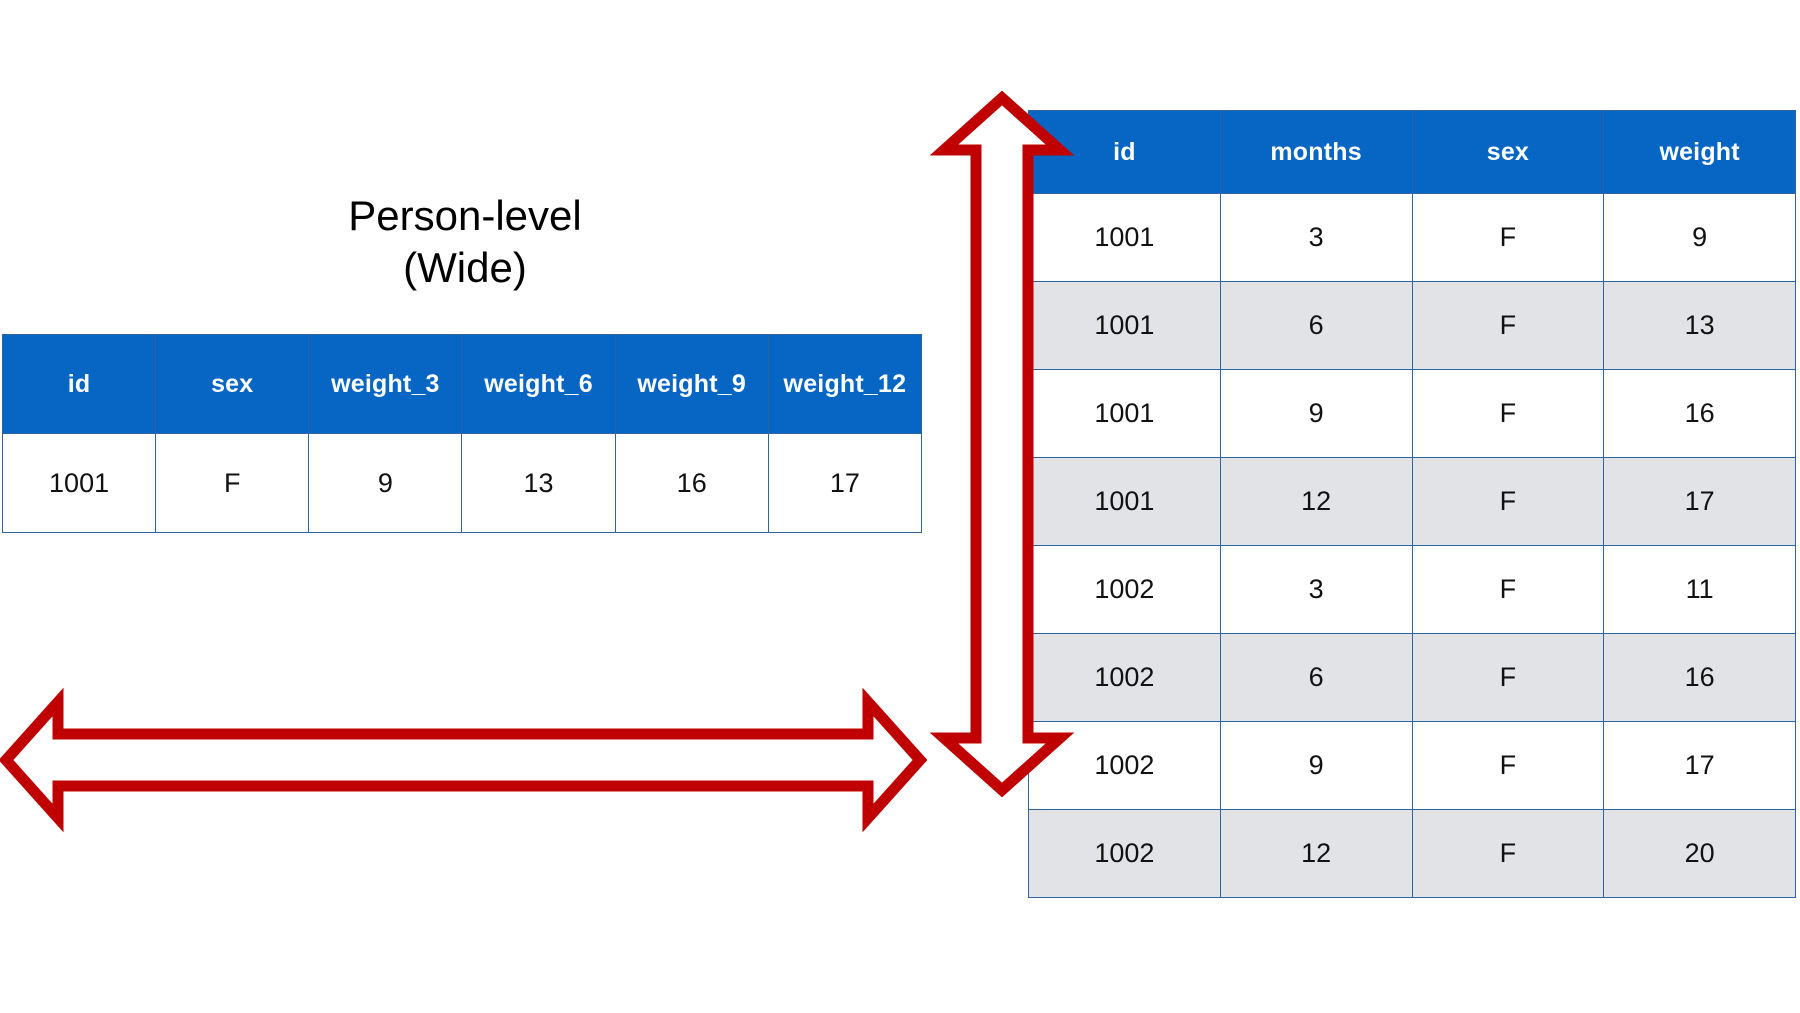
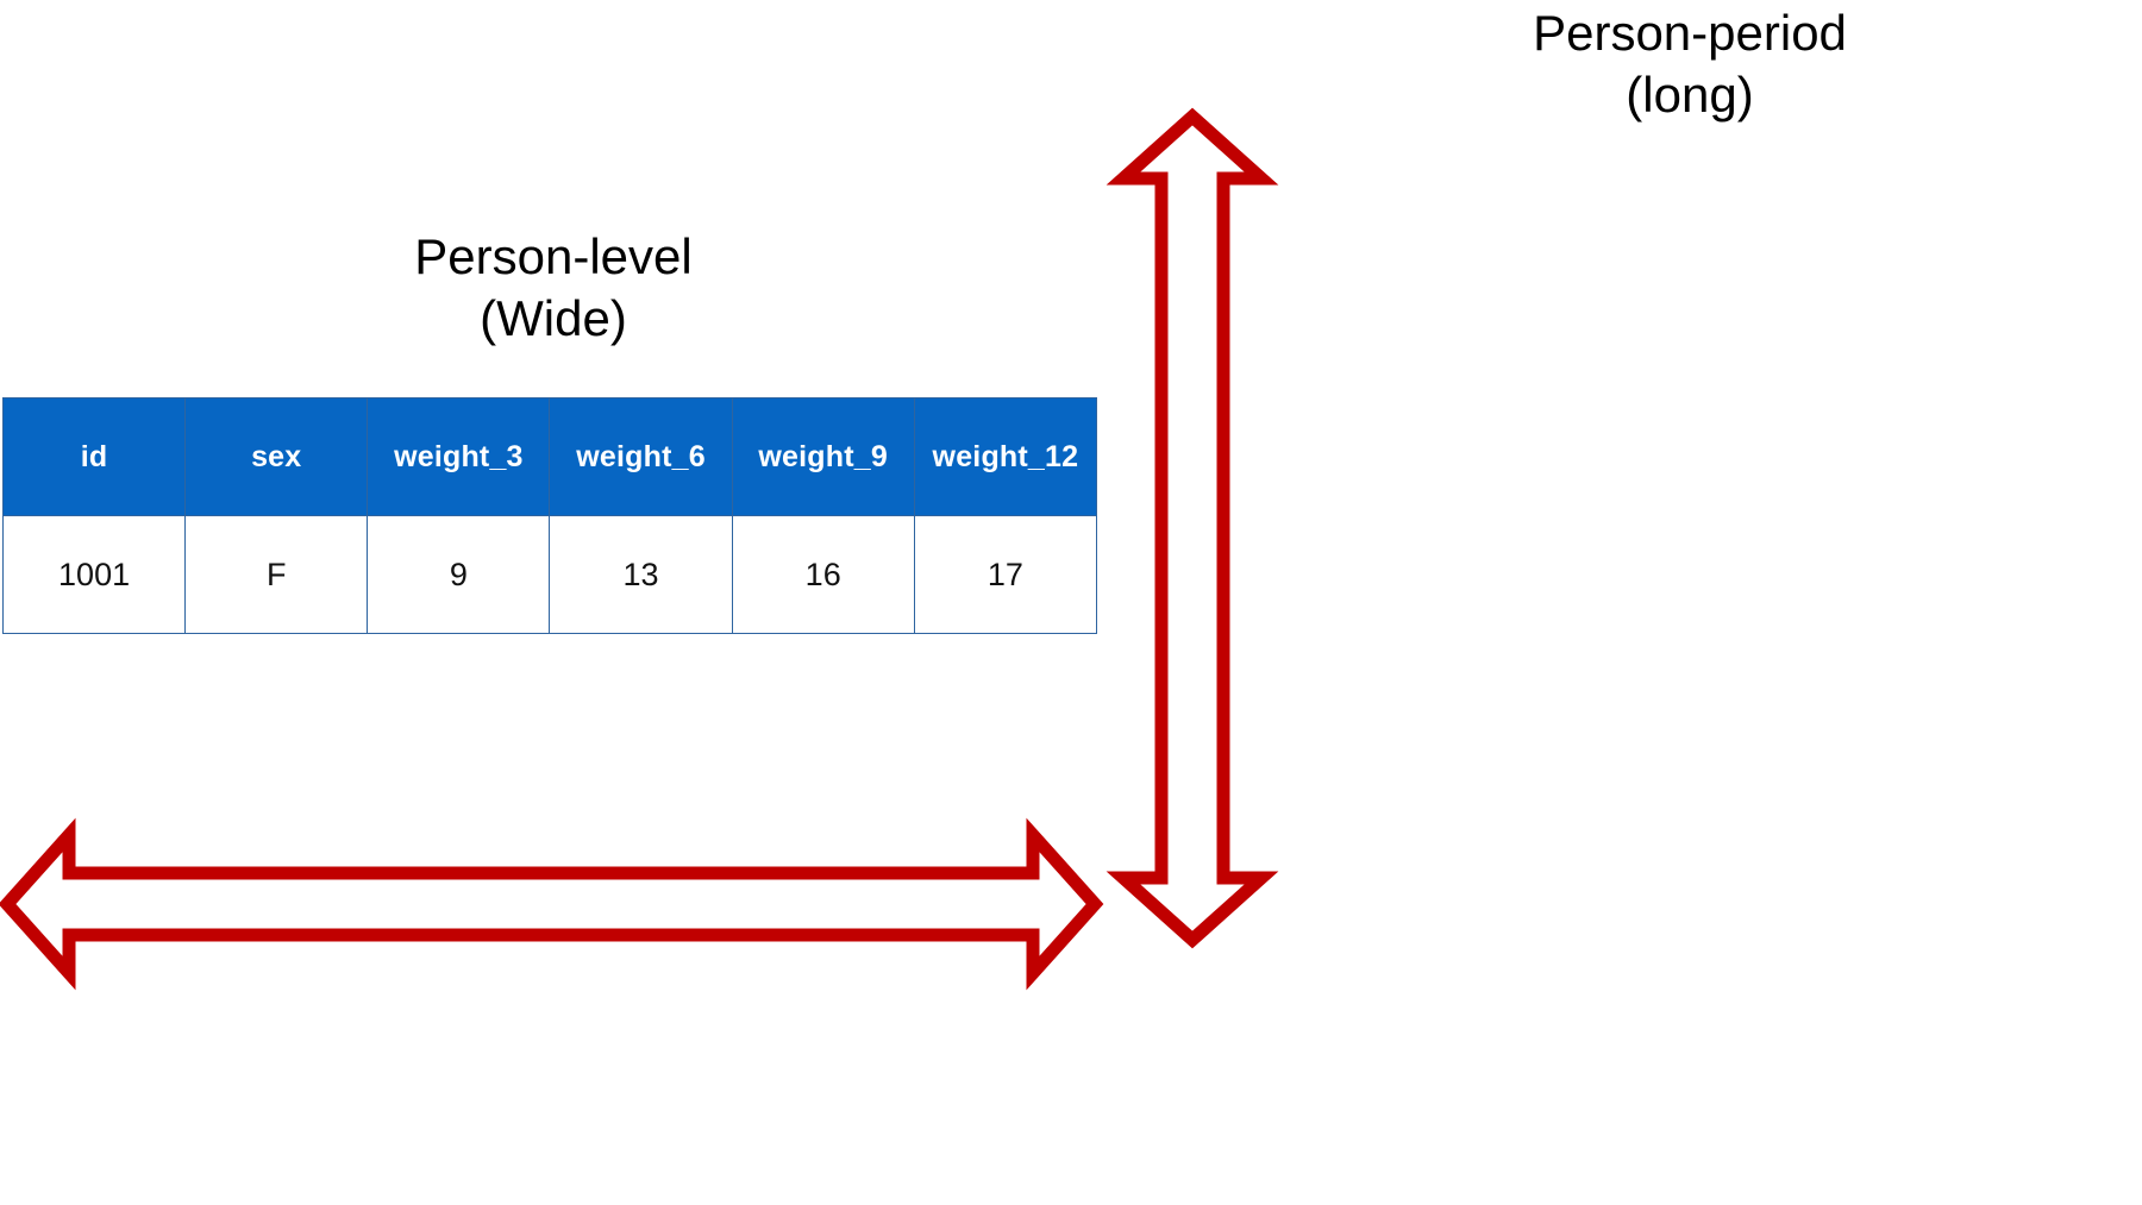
  Person-level
  (Wide)
+ Person-period
+ (long)
  id	sex	weight_3	weight_6	weight_9	weight_12
  1001	F	9	13	16	17
- id	months	sex	weight
- 1001	3	F	9
- 1001	6	F	13
- 1001	9	F	16
- 1001	12	F	17
- 1002	3	F	11
- 1002	6	F	16
- 1002	9	F	17
- 1002	12	F	20
